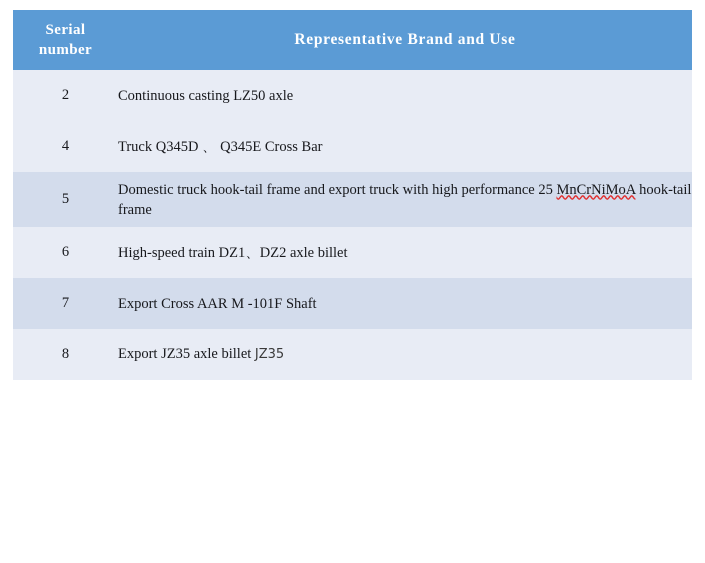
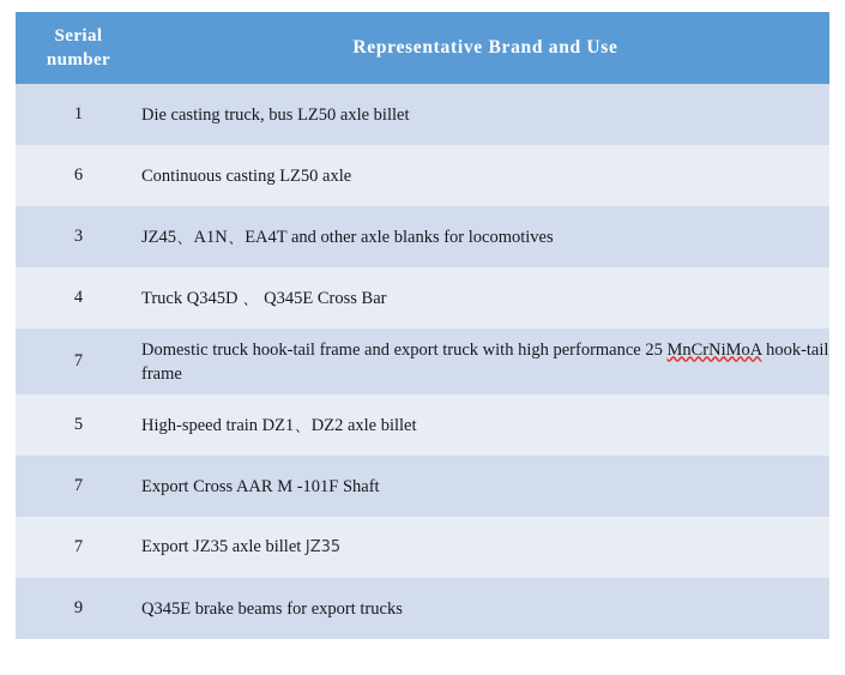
  Serial number	Representative Brand and Use
+ 1	Die casting truck, bus LZ50 axle billet
- 2	Continuous casting LZ50 axle
+ 6	Continuous casting LZ50 axle
+ 3	JZ45、A1N、EA4T and other axle blanks for locomotives
  4	Truck Q345D 、 Q345E Cross Bar
- 5	Domestic truck hook-tail frame and export truck with high performance 25 MnCrNiMoA hook-tail frame
+ 7	Domestic truck hook-tail frame and export truck with high performance 25 MnCrNiMoA hook-tail frame
- 6	High-speed train DZ1、DZ2 axle billet
+ 5	High-speed train DZ1、DZ2 axle billet
  7	Export Cross AAR M -101F Shaft
- 8	Export JZ35 axle billet JZ35
+ 7	Export JZ35 axle billet JZ35
+ 9	Q345E brake beams for export trucks
